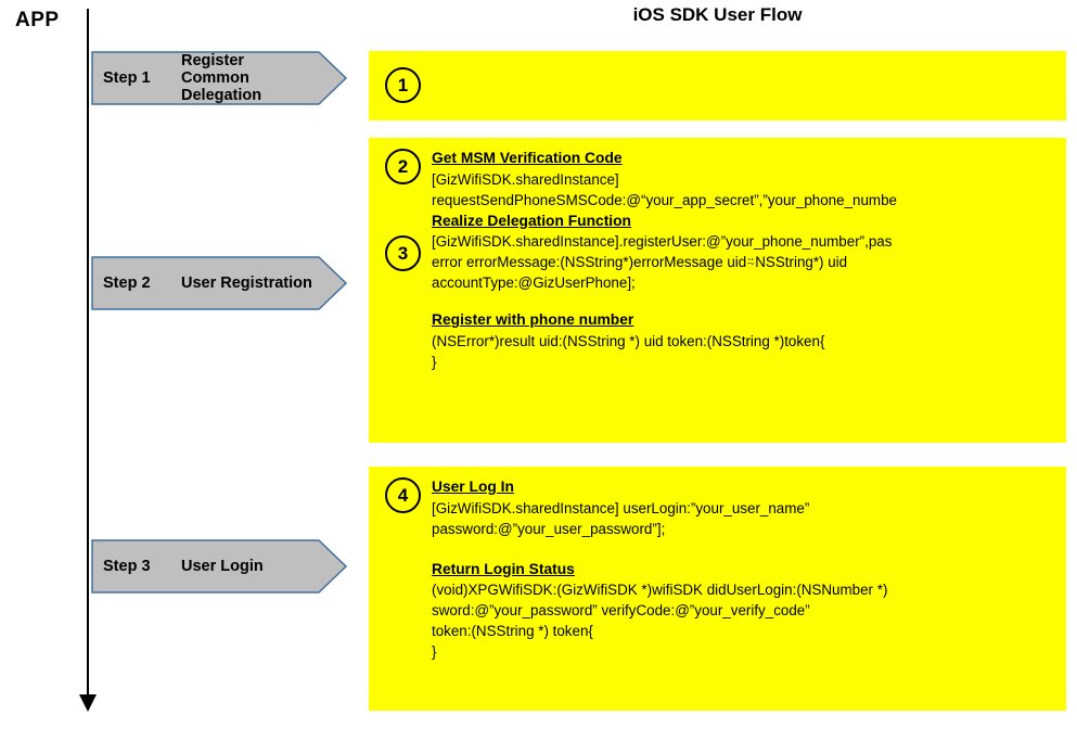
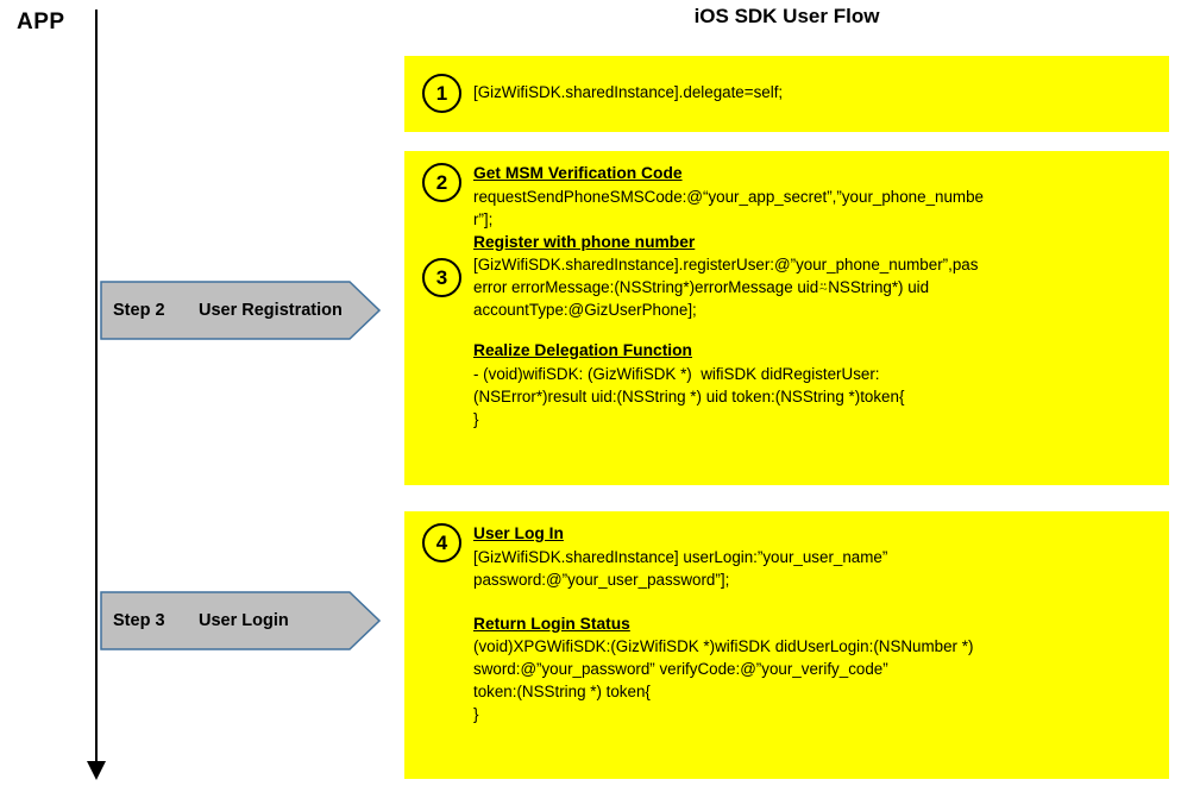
  APP
  iOS SDK User Flow
- Step 1
- Register Common
- Delegation
  Step 2
  User Registration
  Step 3
  User Login
  1
+ [GizWifiSDK.sharedInstance].delegate=self;
  2
  3
  Get MSM Verification Code
- [GizWifiSDK.sharedInstance]
  requestSendPhoneSMSCode:@“your_app_secret”,”your_phone_numbe
+ r”];
- Realize Delegation Function
+ Register with phone number
  [GizWifiSDK.sharedInstance].registerUser:@”your_phone_number”,pas
  error errorMessage:(NSString*)errorMessage uid⍨NSString*) uid
  accountType:@GizUserPhone];
- Register with phone number
+ Realize Delegation Function
+ - (void)wifiSDK: (GizWifiSDK *) wifiSDK didRegisterUser:
  (NSError*)result uid:(NSString *) uid token:(NSString *)token{
  }
  4
  User Log In
  [GizWifiSDK.sharedInstance] userLogin:”your_user_name”
  password:@”your_user_password”];
  Return Login Status
  (void)XPGWifiSDK:(GizWifiSDK *)wifiSDK didUserLogin:(NSNumber *)
  sword:@”your_password” verifyCode:@”your_verify_code”
  token:(NSString *) token{
  }
